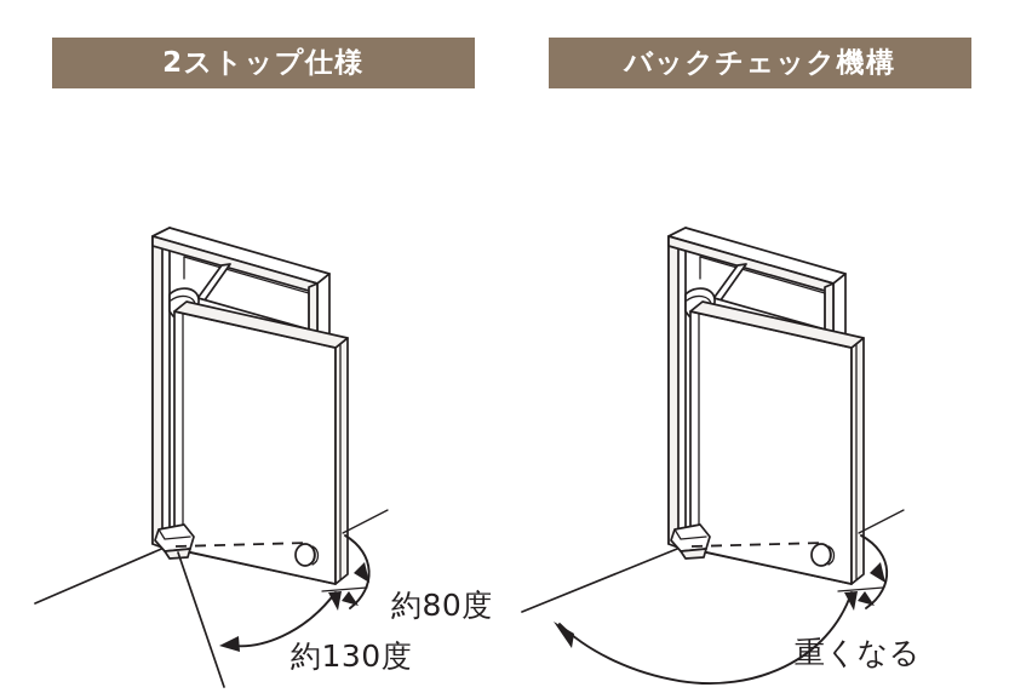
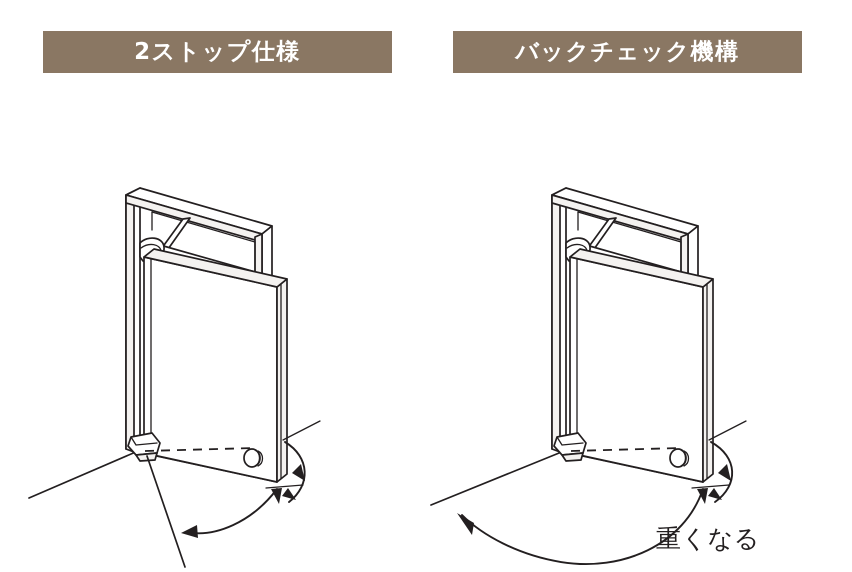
  2ストップ仕様
  バックチェック機構
- 約80度
- 約130度
  重くなる
